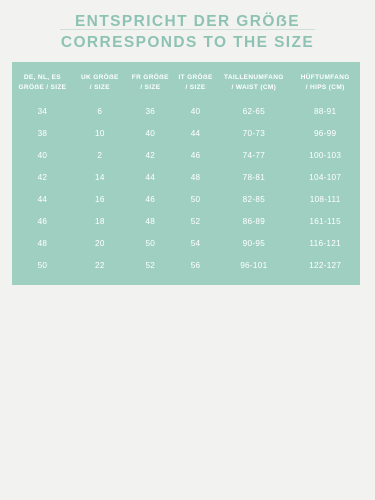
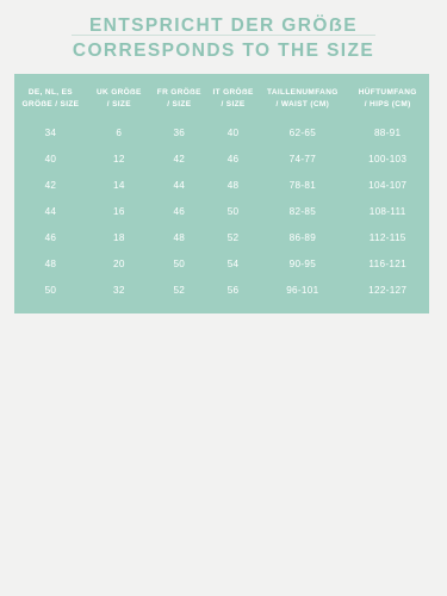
  ENTSPRICHT DER GRÖẞE
  CORRESPONDS TO THE SIZE
  34	6	36	40	62-65	88-91
- 38	10	40	44	70-73	96-99
- 40	2	42	46	74-77	100-103
+ 40	12	42	46	74-77	100-103
  42	14	44	48	78-81	104-107
  44	16	46	50	82-85	108-111
- 46	18	48	52	86-89	161-115
+ 46	18	48	52	86-89	112-115
  48	20	50	54	90-95	116-121
- 50	22	52	56	96-101	122-127
+ 50	32	52	56	96-101	122-127
